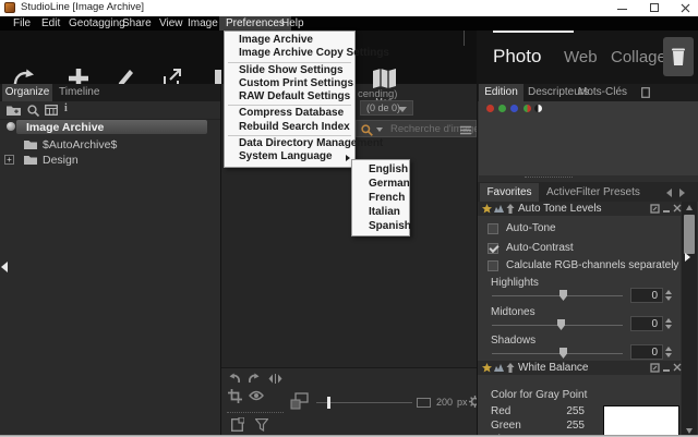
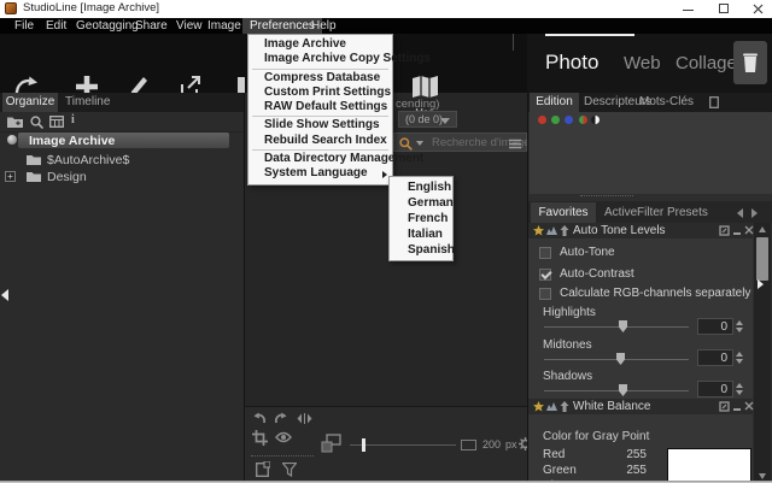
  StudioLine [Image Archive]
  File
  Edit
  Geotagging
  Share
  View
  Image
  Preferences
  Help
  Photo
  Web
  Collage
  Organize
  Timeline
  i
  Image Archive
  $AutoArchive$
  +
  Design
  cending)
  (0 de 0)
  Recherche d'im
  200
  px
  Edition
  Descripteurs
  Mots-Clés
  Favorites
  Active
  Filter Presets
  Auto Tone Levels
  Auto-Tone
  Auto-Contrast
  Calculate RGB-channels separately
  Highlights
  0
  Midtones
  0
  Shadows
  0
  White Balance
  Color for Gray Point
  Red
  255
  Green
  255
  Image Archive
  Image Archive Copy Settings
- Slide Show Settings
+ Compress Database
  Custom Print Settings
  RAW Default Settings
- Compress Database
+ Slide Show Settings
  Rebuild Search Index
  Data Directory Management
  System Language
  English
  German
  French
  Italian
  Spanish
